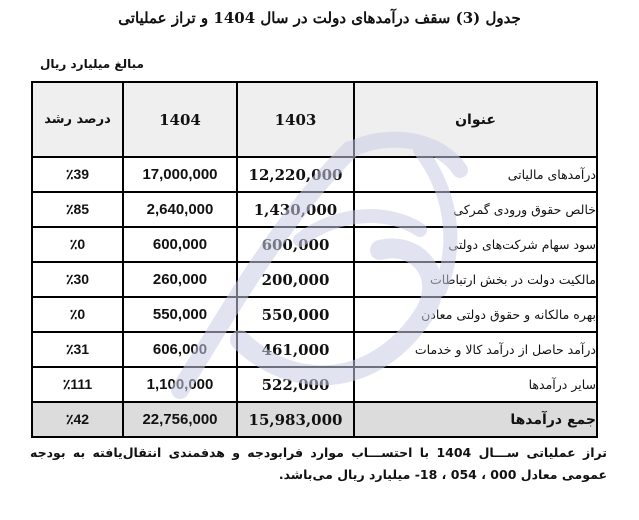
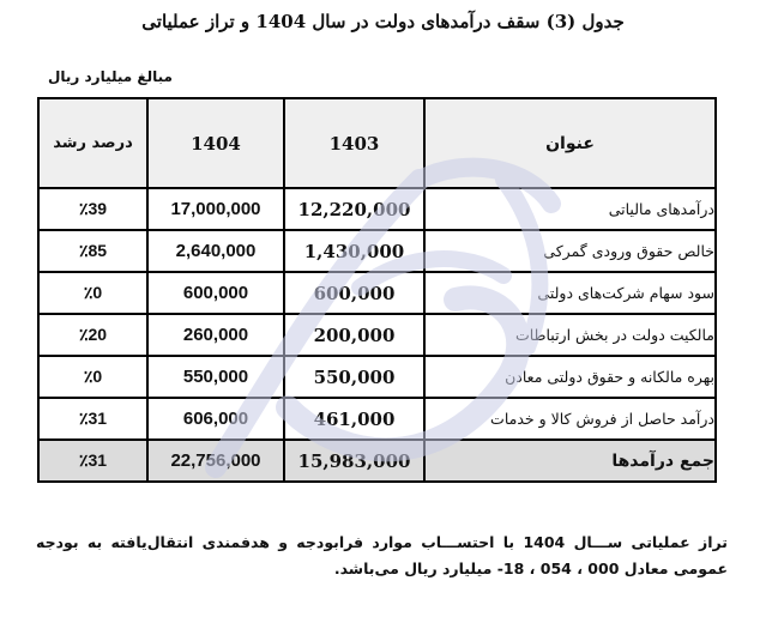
  جدول (3) سقف درآمدهای دولت در سال 1404 و تراز عملیاتی
  مبالغ میلیارد ریال
  عنوان	1403	1404	درصد رشد
  درآمدهای مالیاتی	12,220,000	17,000,000	٪39
  خالص حقوق ورودی گمرکی	1,430,000	2,640,000	٪85
  سود سهام شرکت‌های دولتی	600,000	600,000	٪0
- مالکیت دولت در بخش ارتباطات	200,000	260,000	٪30
+ مالکیت دولت در بخش ارتباطات	200,000	260,000	٪20
  بهره مالکانه و حقوق دولتی معادن	550,000	550,000	٪0
- درآمد حاصل از درآمد کالا و خدمات	461,000	606,000	٪31
+ درآمد حاصل از فروش کالا و خدمات	461,000	606,000	٪31
- سایر درآمدها	522,000	1,100,000	٪111
- جمع درآمدها	15,983,000	22,756,000	٪42
+ جمع درآمدها	15,983,000	22,756,000	٪31
  تراز عملیاتی ســـال 1404 با احتســـاب موارد فرابودجه و هدفمندی انتقال‌یافته به بودجه عمومی معادل 000 ، 054 ، 18- میلیارد ریال می‌باشد.
